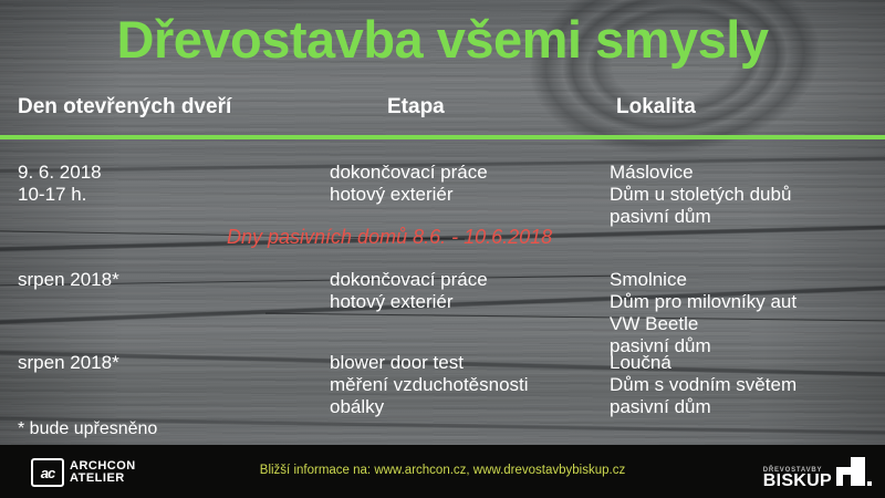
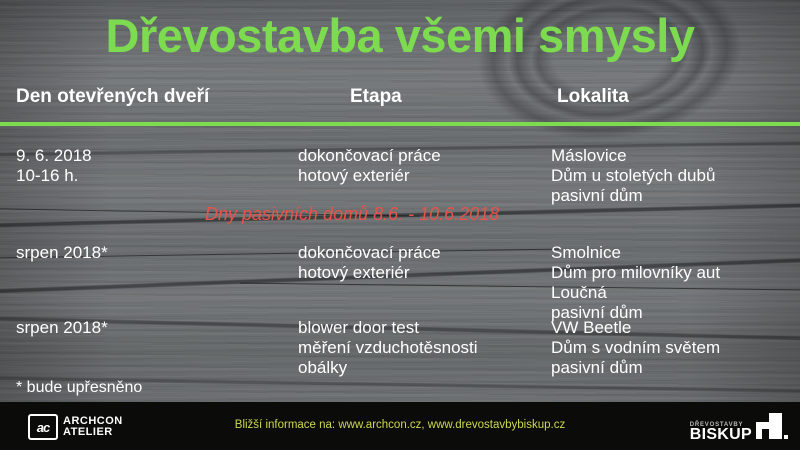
  Dřevostavba všemi smysly
  Den otevřených dveří
  Etapa
  Lokalita
  9. 6. 2018
- 10-17 h.
+ 10-16 h.
  dokončovací práce
  hotový exteriér
  Máslovice
  Dům u stoletých dubů
  pasivní dům
  Dny pasivních domů 8.6. - 10.6.2018
  srpen 2018*
  dokončovací práce
  hotový exteriér
  Smolnice
  Dům pro milovníky aut
- VW Beetle
+ Loučná
  pasivní dům
  srpen 2018*
  blower door test
  měření vzduchotěsnosti
  obálky
- Loučná
+ VW Beetle
  Dům s vodním světem
  pasivní dům
  * bude upřesněno
  ac
  ARCHCON
  ATELIER
  Bližší informace na: www.archcon.cz, www.drevostavbybiskup.cz
  BISKUP
